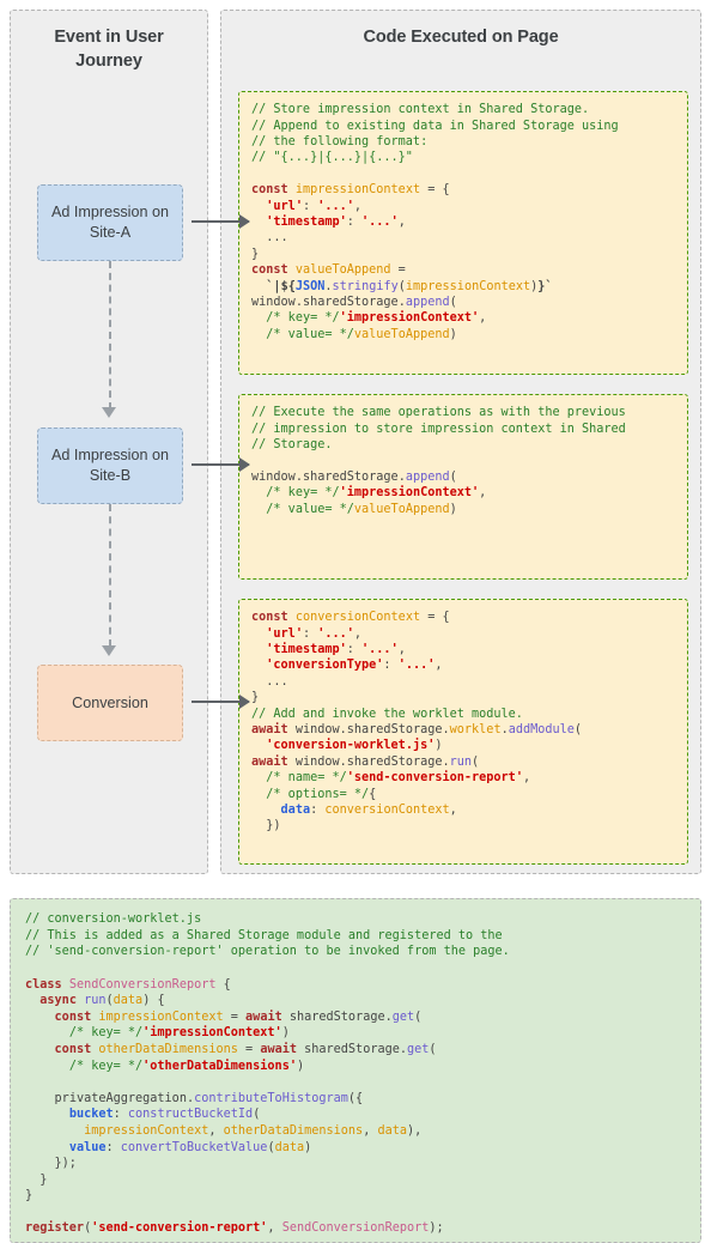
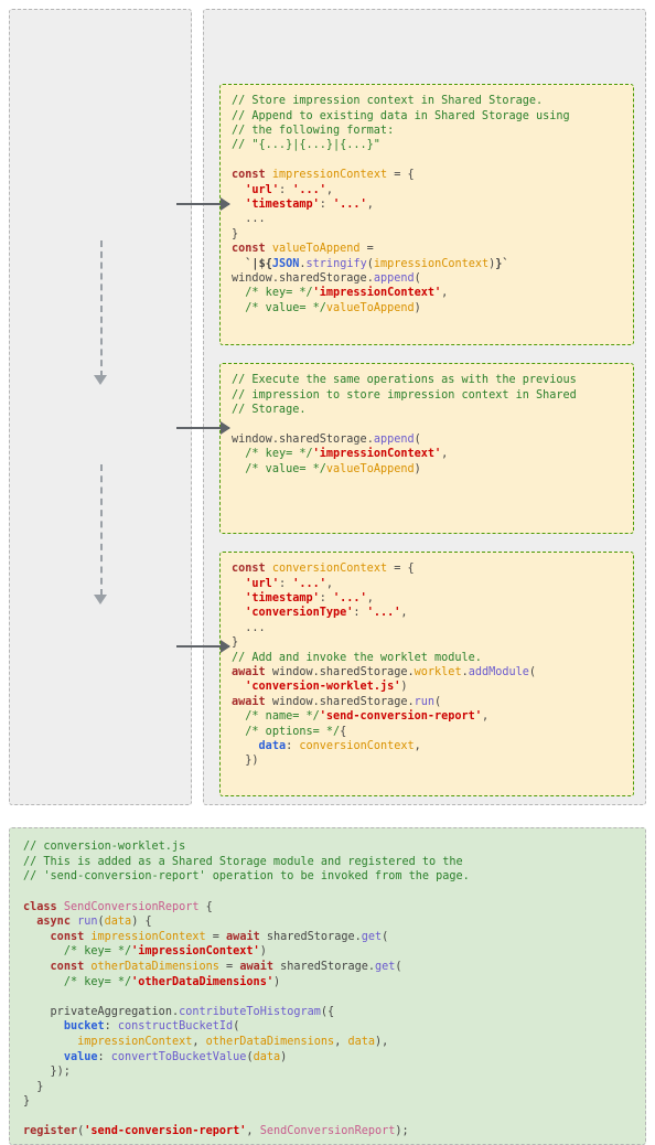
- Event in User Journey
- Ad Impression on Site-A
- Ad Impression on Site-B
- Conversion
- Code Executed on Page
  // Store impression context in Shared Storage. // Append to existing data in Shared Storage using // the following format: // "{...}|{...}|{...}" const impressionContext = {
  'url': '...',
  'timestamp': '...',
  ...
  }
  const valueToAppend =
  `|${JSON.stringify(impressionContext)}` window.sharedStorage.append(
  /* key= */'impressionContext',
  /* value= */valueToAppend)
  // Execute the same operations as with the previous // impression to store impression context in Shared // Storage. window.sharedStorage.append(
  /* key= */'impressionContext',
  /* value= */valueToAppend)
  const conversionContext = {
  'url': '...',
  'timestamp': '...',
  'conversionType': '...',
  ...
  }
  // Add and invoke the worklet module. await window.sharedStorage.worklet.addModule(
  'conversion-worklet.js')
  await window.sharedStorage.run(
  /* name= */'send-conversion-report',
  /* options= */{
  data: conversionContext,
  })
  // conversion-worklet.js // This is added as a Shared Storage module and registered to the // 'send-conversion-report' operation to be invoked from the page. class SendConversionReport {
  async run(data) {
  const impressionContext = await sharedStorage.get(
  /* key= */'impressionContext')
  const otherDataDimensions = await sharedStorage.get(
  /* key= */'otherDataDimensions')
  privateAggregation.contributeToHistogram({
  bucket: constructBucketId(
  impressionContext, otherDataDimensions, data),
  value: convertToBucketValue(data)
  });
  }
  }
  register('send-conversion-report', SendConversionReport);
